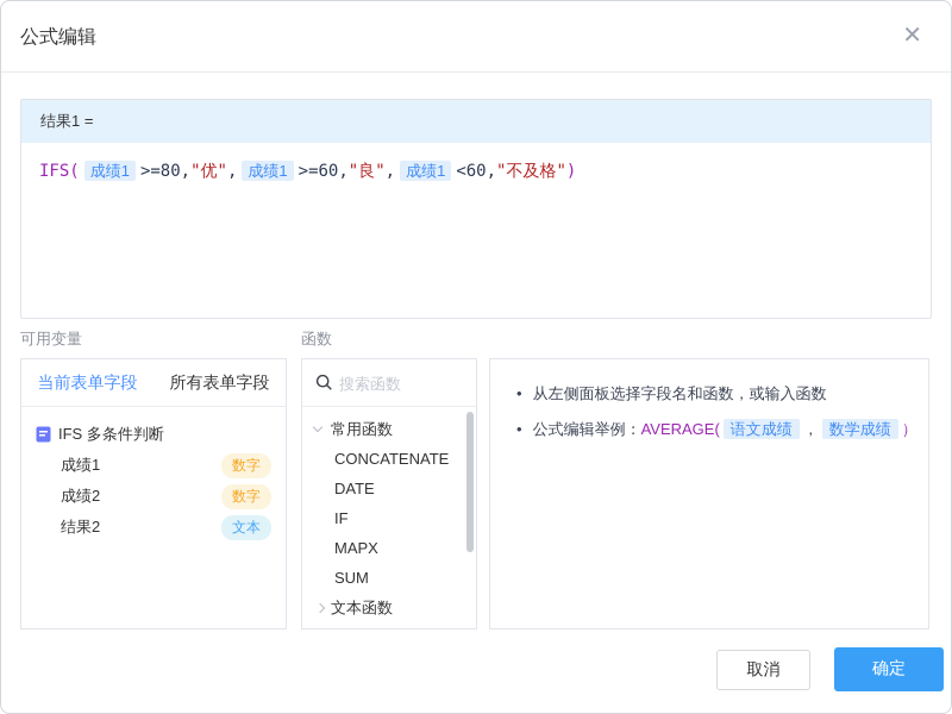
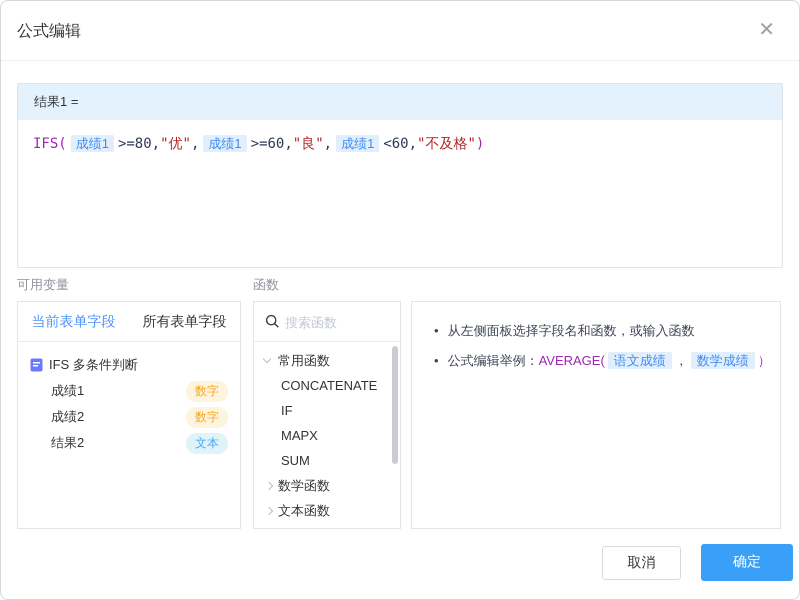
  公式编辑
  ✕
  结果1 =
  IFS( 成绩1 >=80,"优", 成绩1 >=60,"良", 成绩1 <60,"不及格")
  可用变量
  函数
  当前表单字段
  所有表单字段
  IFS 多条件判断
  成绩1
  数字
  成绩2
  数字
  结果2
  文本
  搜索函数
  常用函数
  CONCATENATE
- DATE
  IF
  MAPX
  SUM
+ 数学函数
  文本函数
  •
  从左侧面板选择字段名和函数，或输入函数
  •
  公式编辑举例：AVERAGE( 语文成绩 ， 数学成绩 ）
  取消
  确定
